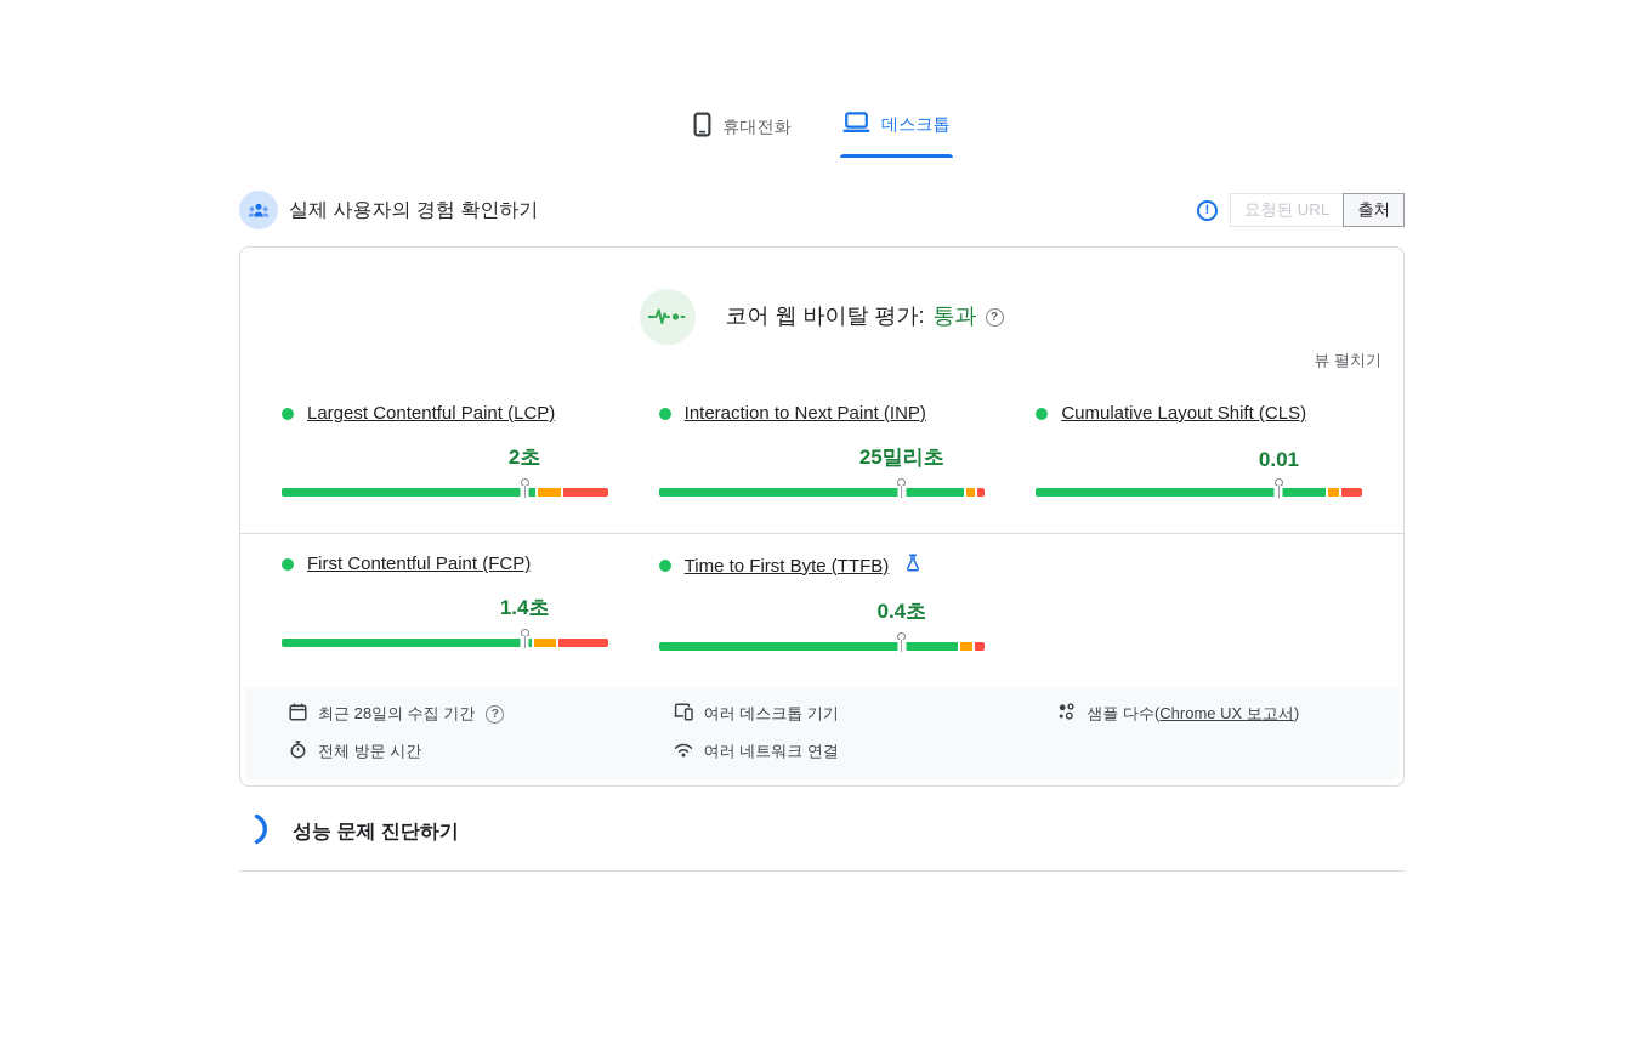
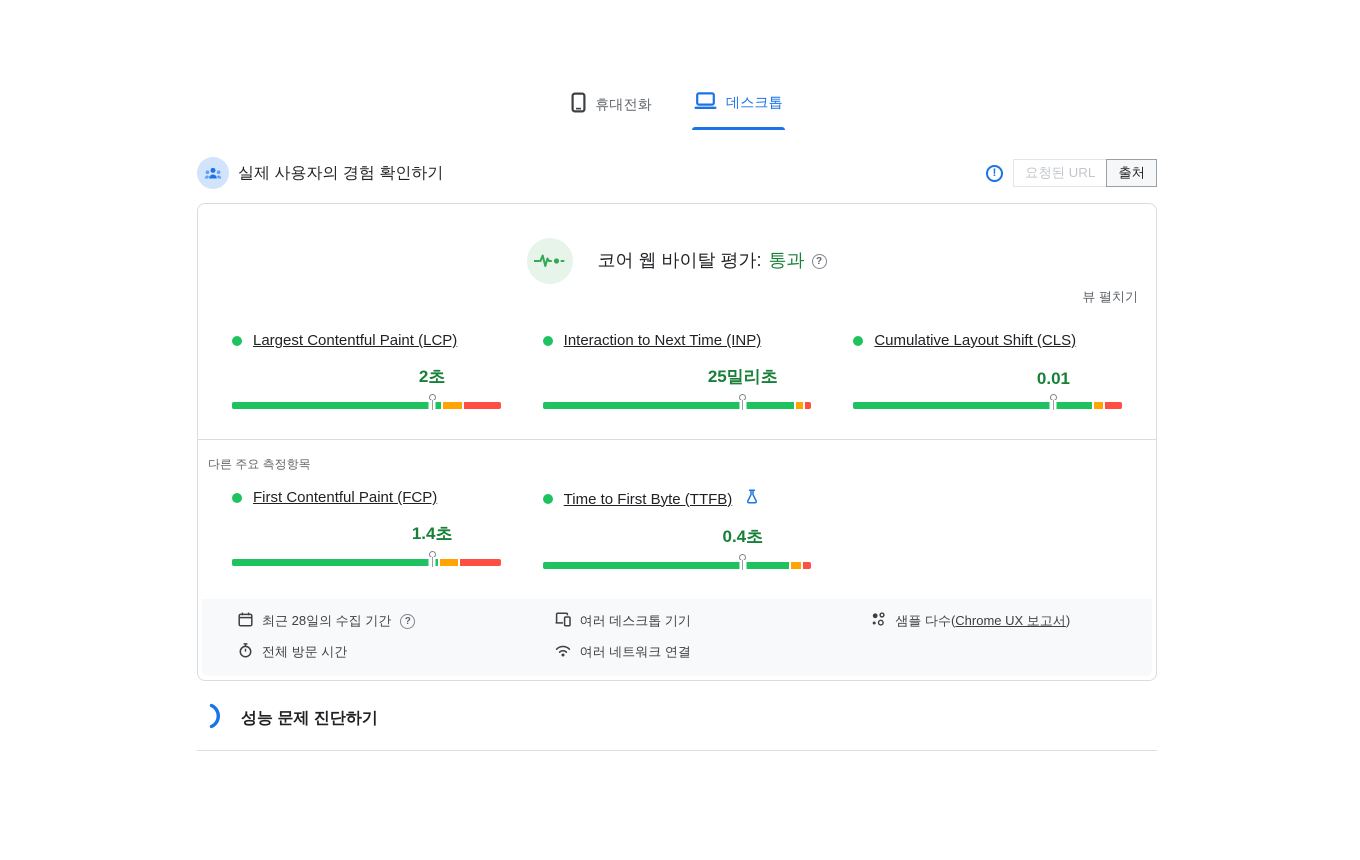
  휴대전화
  데스크톱
  실제 사용자의 경험 확인하기
  !
  요청된 URL
  출처
  코어 웹 바이탈 평가:
  통과
  ?
  뷰 펼치기
  Largest Contentful Paint (LCP)
  2초
- Interaction to Next Paint (INP)
+ Interaction to Next Time (INP)
  25밀리초
  Cumulative Layout Shift (CLS)
  0.01
+ 다른 주요 측정항목
  First Contentful Paint (FCP)
  1.4초
  Time to First Byte (TTFB)
  0.4초
  최근 28일의 수집 기간
  ?
  전체 방문 시간
  여러 데스크톱 기기
  여러 네트워크 연결
  샘플 다수(Chrome UX 보고서)
  성능 문제 진단하기
